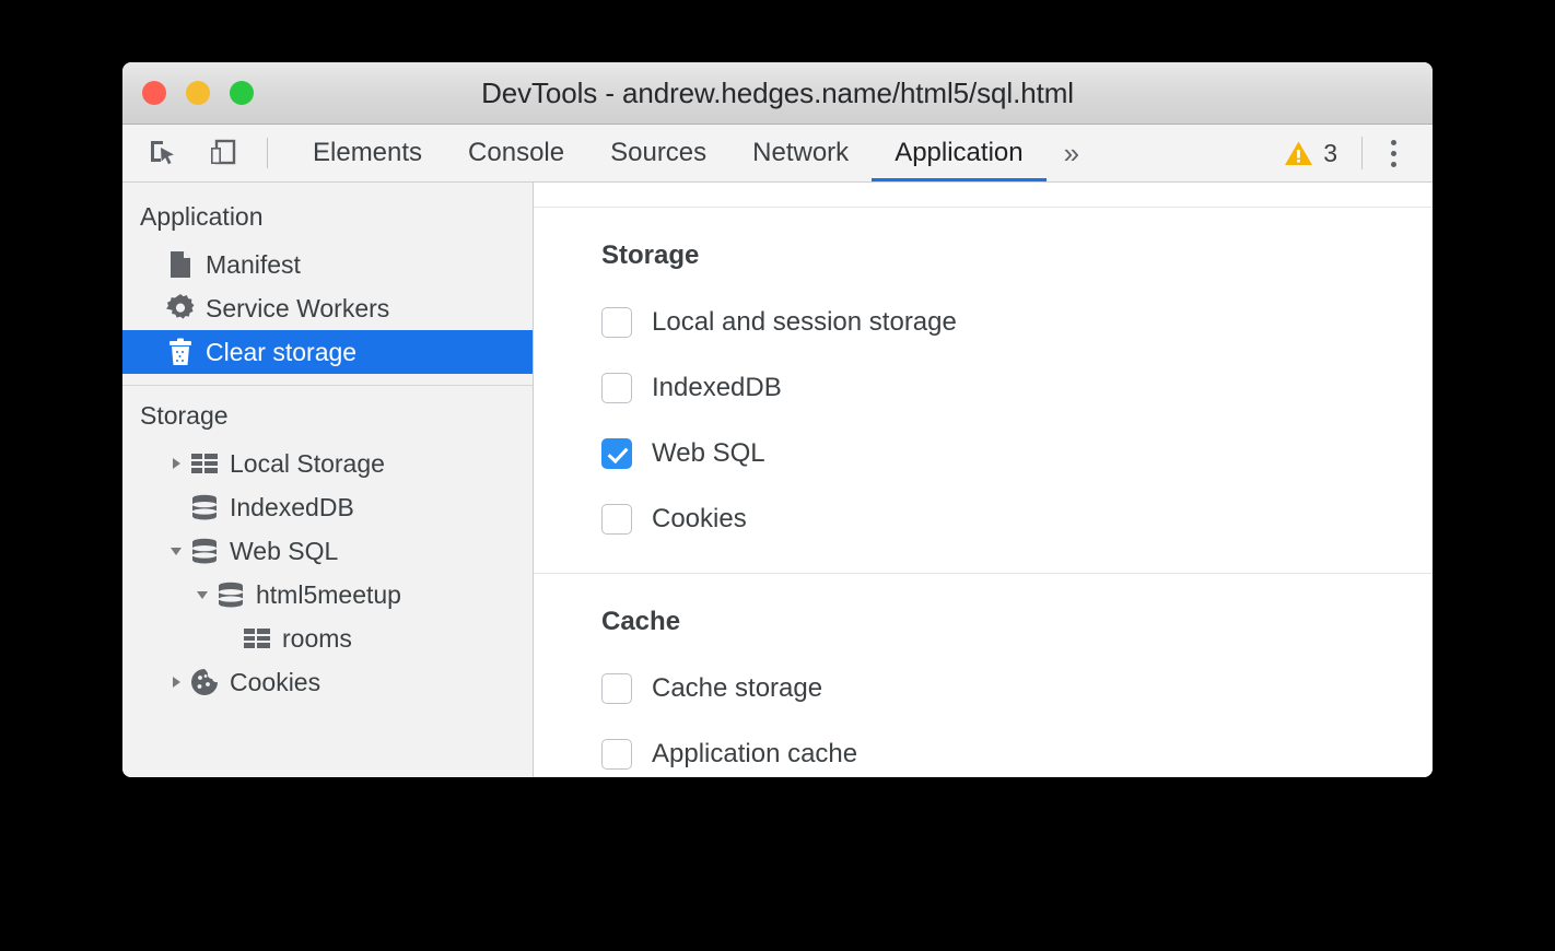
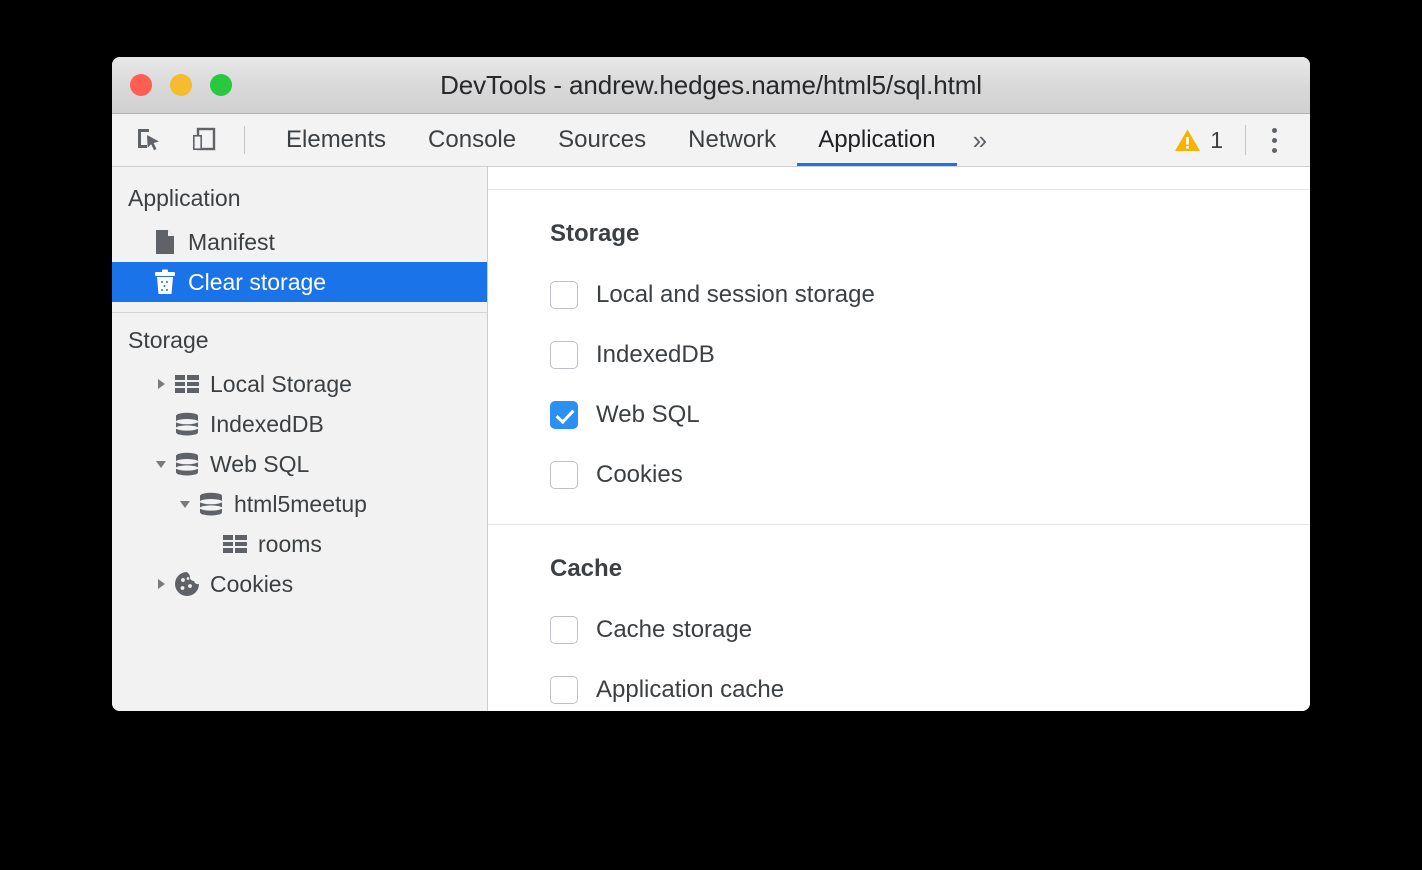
  DevTools - andrew.hedges.name/html5/sql.html
  Elements
  Console
  Sources
  Network
  Application
  »
- 3
+ 1
  Application
  Manifest
- Service Workers
  Clear storage
  Storage
  Local Storage
  IndexedDB
  Web SQL
  html5meetup
  rooms
  Cookies
  Storage
  Local and session storage
  IndexedDB
  Web SQL
  Cookies
  Cache
  Cache storage
  Application cache
